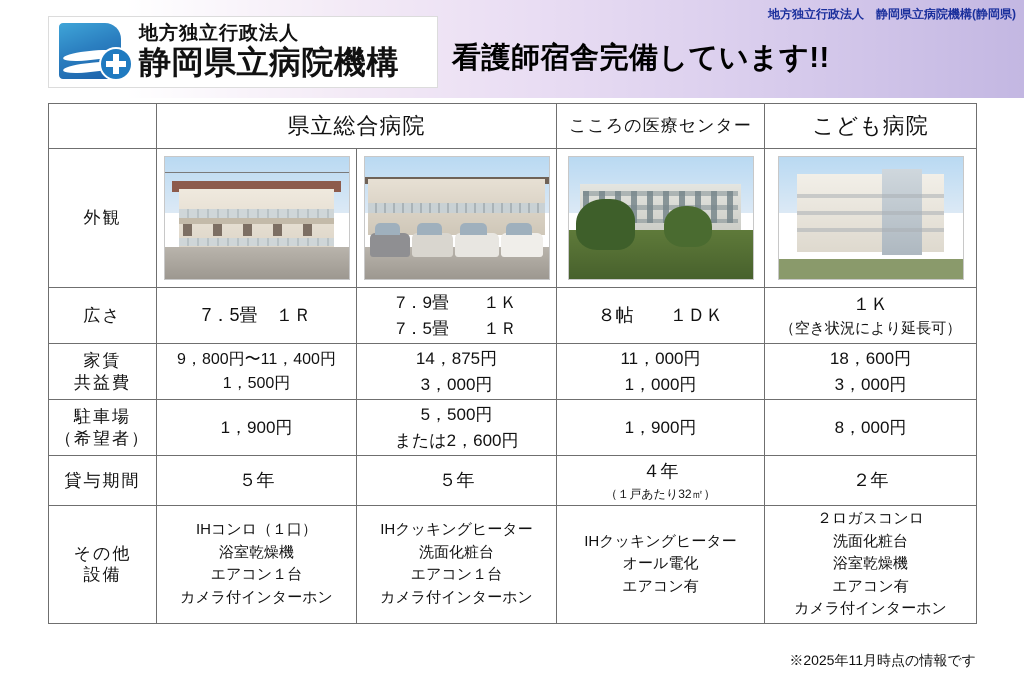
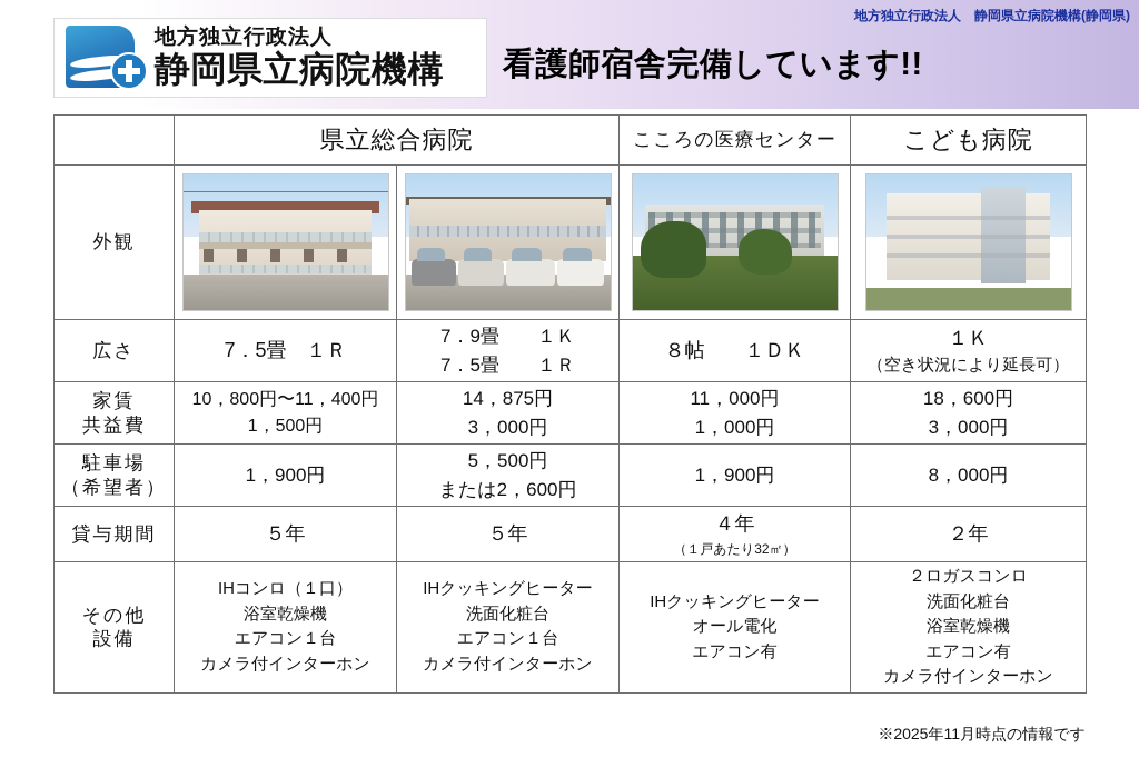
  地方独立行政法人
  静岡県立病院機構
  看護師宿舎完備しています!!
  地方独立行政法人 静岡県立病院機構(静岡県)
  	県立総合病院	こころの医療センター	こども病院
  外観
  広さ	7．5畳 １Ｒ	7．9畳 １Ｋ 7．5畳 １Ｒ	８帖 １ＤＫ	１Ｋ （空き状況により延長可）
- 家賃 共益費	9，800円〜11，400円 1，500円	14，875円 3，000円	11，000円 1，000円	18，600円 3，000円
+ 家賃 共益費	10，800円〜11，400円 1，500円	14，875円 3，000円	11，000円 1，000円	18，600円 3，000円
  駐車場 （希望者）	1，900円	5，500円 または2，600円	1，900円	8，000円
  貸与期間	５年	５年	４年 （１戸あたり32㎡）	２年
  その他 設備	IHコンロ（１口） 浴室乾燥機 エアコン１台 カメラ付インターホン	IHクッキングヒーター 洗面化粧台 エアコン１台 カメラ付インターホン	IHクッキングヒーター オール電化 エアコン有	２ロガスコンロ 洗面化粧台 浴室乾燥機 エアコン有 カメラ付インターホン
  ※2025年11月時点の情報です
